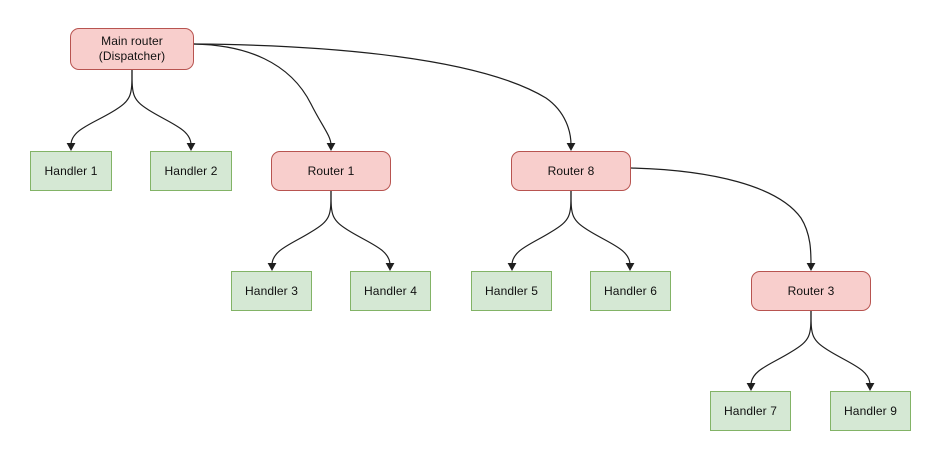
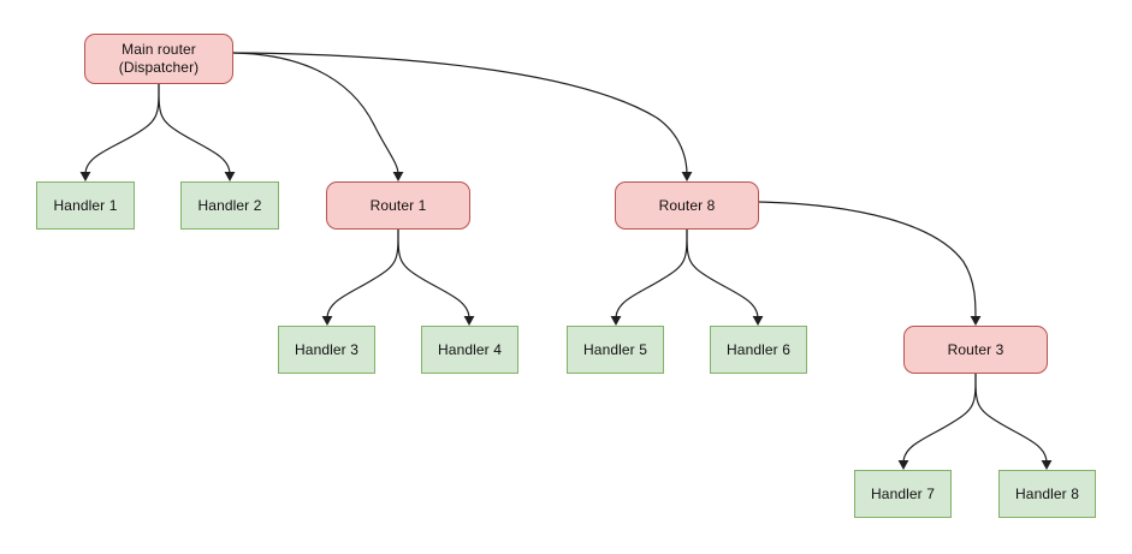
  Main router
  (Dispatcher)
  Handler 1
  Handler 2
  Router 1
  Router 8
  Handler 3
  Handler 4
  Handler 5
  Handler 6
  Router 3
  Handler 7
- Handler 9
+ Handler 8
